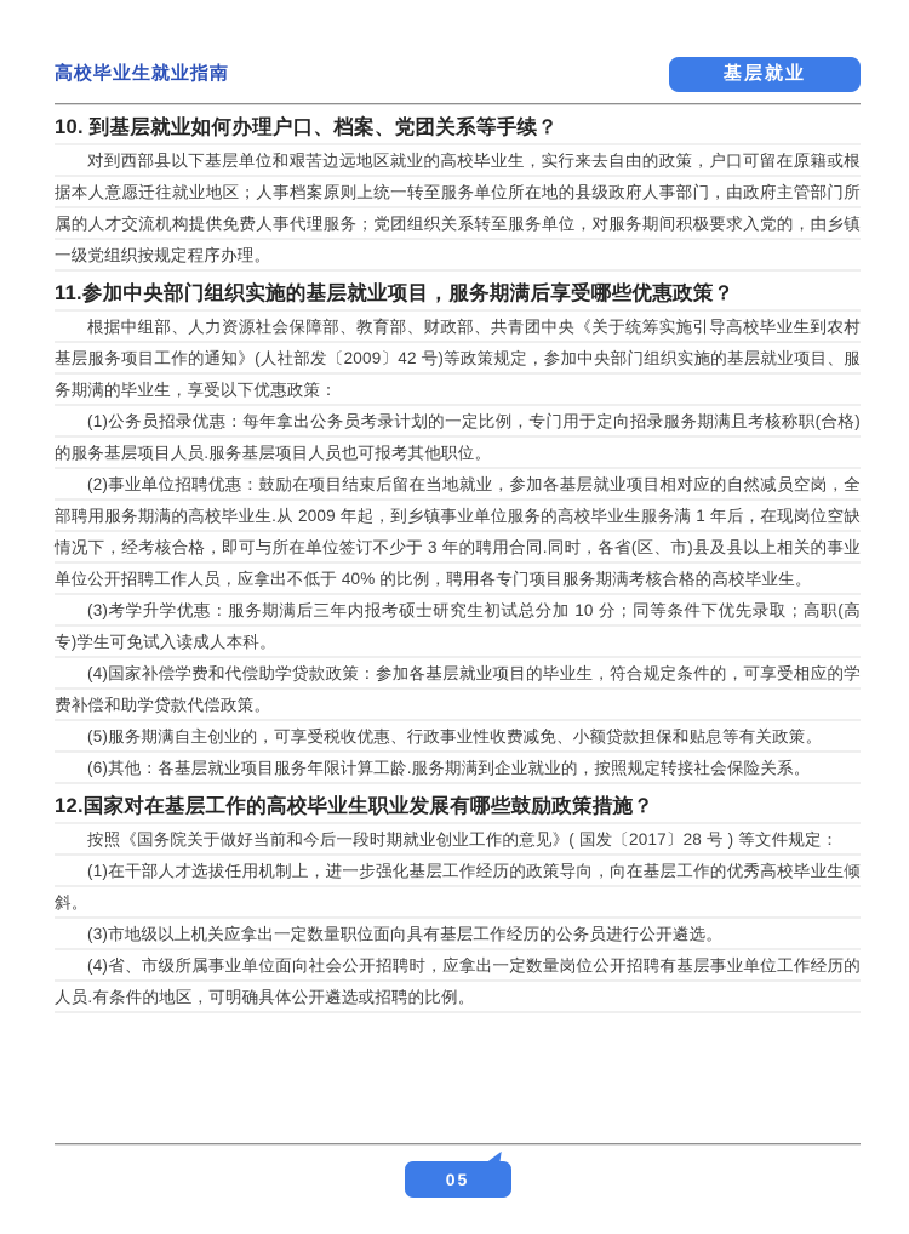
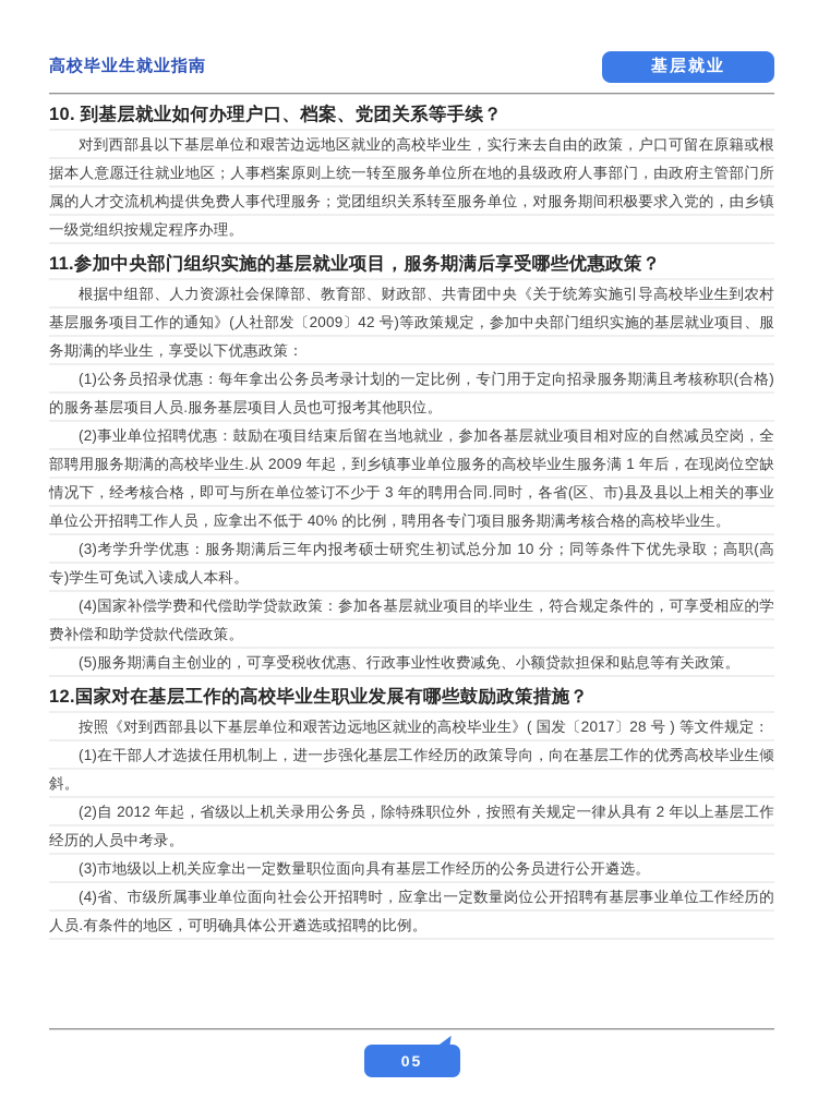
  高校毕业生就业指南
  基层就业
  10. 到基层就业如何办理户口、档案、党团关系等手续？
  对到西部县以下基层单位和艰苦边远地区就业的高校毕业生，实行来去自由的政策，户口可留在原籍或根据本人意愿迁往就业地区；人事档案原则上统一转至服务单位所在地的县级政府人事部门，由政府主管部门所属的人才交流机构提供免费人事代理服务；党团组织关系转至服务单位，对服务期间积极要求入党的，由乡镇一级党组织按规定程序办理。
  11.参加中央部门组织实施的基层就业项目，服务期满后享受哪些优惠政策？
  根据中组部、人力资源社会保障部、教育部、财政部、共青团中央《关于统筹实施引导高校毕业生到农村基层服务项目工作的通知》(人社部发〔2009〕42 号)等政策规定，参加中央部门组织实施的基层就业项目、服务期满的毕业生，享受以下优惠政策：
  (1)公务员招录优惠：每年拿出公务员考录计划的一定比例，专门用于定向招录服务期满且考核称职(合格)的服务基层项目人员.服务基层项目人员也可报考其他职位。
  (2)事业单位招聘优惠：鼓励在项目结束后留在当地就业，参加各基层就业项目相对应的自然减员空岗，全部聘用服务期满的高校毕业生.从 2009 年起，到乡镇事业单位服务的高校毕业生服务满 1 年后，在现岗位空缺情况下，经考核合格，即可与所在单位签订不少于 3 年的聘用合同.同时，各省(区、市)县及县以上相关的事业单位公开招聘工作人员，应拿出不低于 40% 的比例，聘用各专门项目服务期满考核合格的高校毕业生。
  (3)考学升学优惠：服务期满后三年内报考硕士研究生初试总分加 10 分；同等条件下优先录取；高职(高专)学生可免试入读成人本科。
  (4)国家补偿学费和代偿助学贷款政策：参加各基层就业项目的毕业生，符合规定条件的，可享受相应的学费补偿和助学贷款代偿政策。
  (5)服务期满自主创业的，可享受税收优惠、行政事业性收费减免、小额贷款担保和贴息等有关政策。
- (6)其他：各基层就业项目服务年限计算工龄.服务期满到企业就业的，按照规定转接社会保险关系。
  12.国家对在基层工作的高校毕业生职业发展有哪些鼓励政策措施？
- 按照《国务院关于做好当前和今后一段时期就业创业工作的意见》( 国发〔2017〕28 号 ) 等文件规定：
+ 按照《对到西部县以下基层单位和艰苦边远地区就业的高校毕业生》( 国发〔2017〕28 号 ) 等文件规定：
  (1)在干部人才选拔任用机制上，进一步强化基层工作经历的政策导向，向在基层工作的优秀高校毕业生倾斜。
+ (2)自 2012 年起，省级以上机关录用公务员，除特殊职位外，按照有关规定一律从具有 2 年以上基层工作经历的人员中考录。
  (3)市地级以上机关应拿出一定数量职位面向具有基层工作经历的公务员进行公开遴选。
  (4)省、市级所属事业单位面向社会公开招聘时，应拿出一定数量岗位公开招聘有基层事业单位工作经历的人员.有条件的地区，可明确具体公开遴选或招聘的比例。
  05
